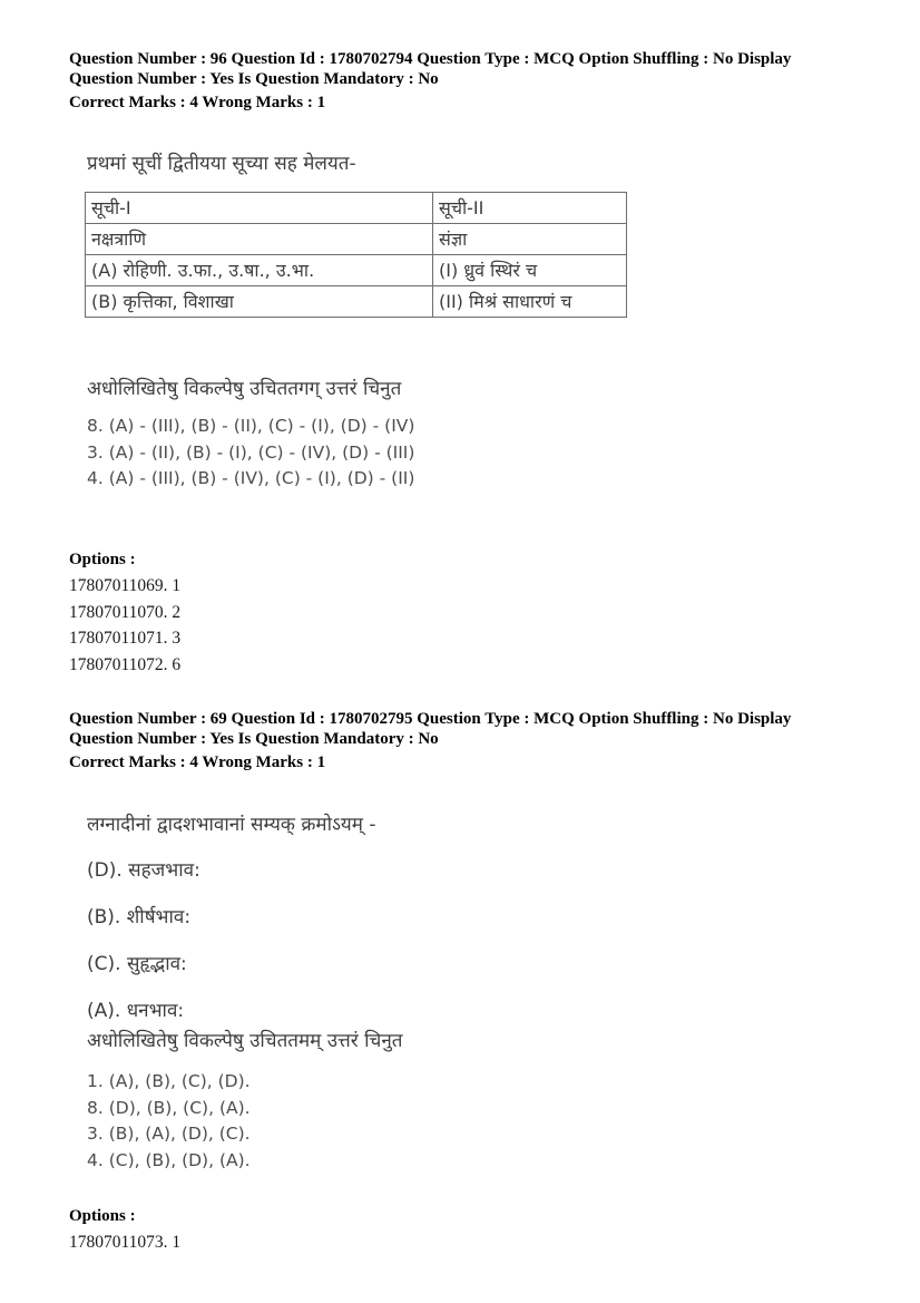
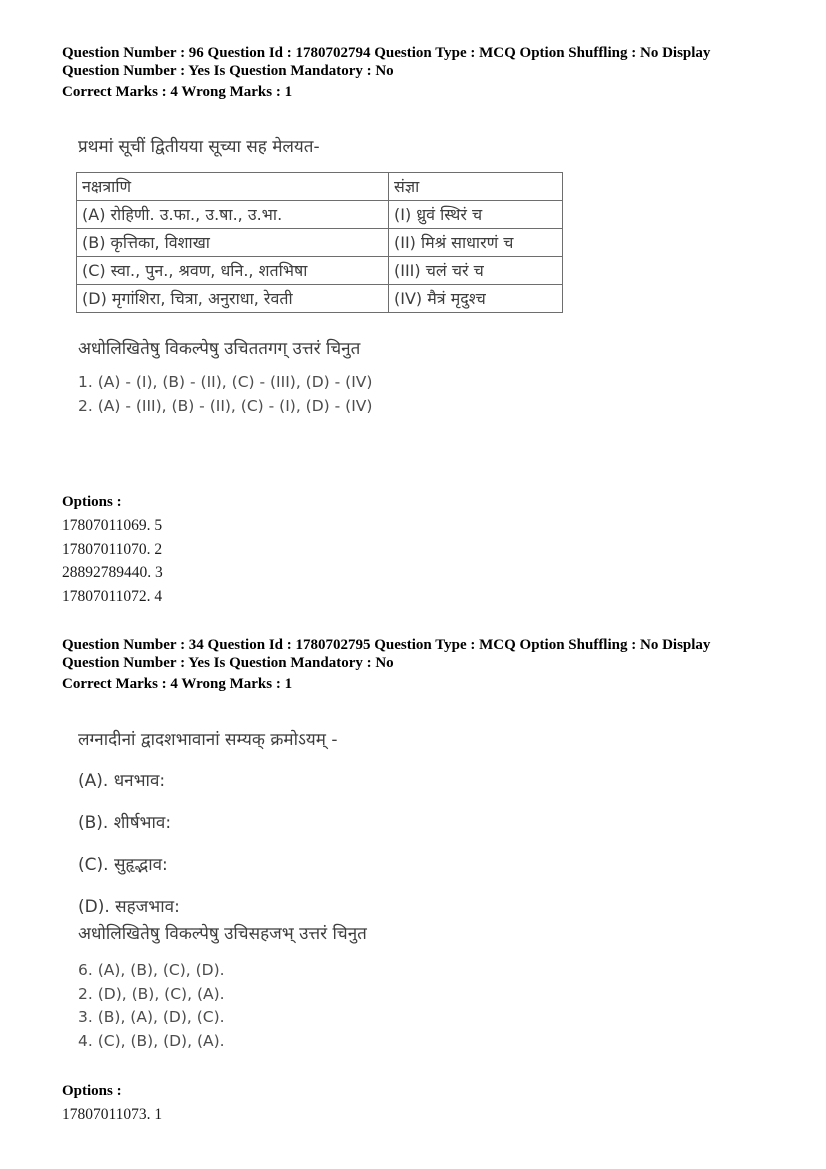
  Question Number : 96 Question Id : 1780702794 Question Type : MCQ Option Shuffling : No Display
  Question Number : Yes Is Question Mandatory : No
  Correct Marks : 4 Wrong Marks : 1
  प्रथमां सूचीं द्वितीयया सूच्या सह मेलयत-
- सूची-I	सूची-II
  नक्षत्राणि	संज्ञा
  (A) रोहिणी. उ.फा., उ.षा., उ.भा.	(I) ध्रुवं स्थिरं च
  (B) कृत्तिका, विशाखा	(II) मिश्रं साधारणं च
+ (C) स्वा., पुन., श्रवण, धनि., शतभिषा	(III) चलं चरं च
+ (D) मृगांशिरा, चित्रा, अनुराधा, रेवती	(IV) मैत्रं मृदुश्च
  अधोलिखितेषु विकल्पेषु उचिततगग् उत्तरं चिनुत
+ 1. (A) - (I), (B) - (II), (C) - (III), (D) - (IV)
- 8. (A) - (III), (B) - (II), (C) - (I), (D) - (IV)
+ 2. (A) - (III), (B) - (II), (C) - (I), (D) - (IV)
- 3. (A) - (II), (B) - (I), (C) - (IV), (D) - (III)
- 4. (A) - (III), (B) - (IV), (C) - (I), (D) - (II)
  Options :
- 17807011069. 1
+ 17807011069. 5
  17807011070. 2
- 17807011071. 3
+ 28892789440. 3
- 17807011072. 6
+ 17807011072. 4
- Question Number : 69 Question Id : 1780702795 Question Type : MCQ Option Shuffling : No Display
+ Question Number : 34 Question Id : 1780702795 Question Type : MCQ Option Shuffling : No Display
  Question Number : Yes Is Question Mandatory : No
  Correct Marks : 4 Wrong Marks : 1
  लग्नादीनां द्वादशभावानां सम्यक् क्रमोऽयम् -
- (D). सहजभाव:
+ (A). धनभाव:
  (B). शीर्षभाव:
  (C). सुहृद्भाव:
- (A). धनभाव:
+ (D). सहजभाव:
- अधोलिखितेषु विकल्पेषु उचिततमम् उत्तरं चिनुत
+ अधोलिखितेषु विकल्पेषु उचिसहजभ् उत्तरं चिनुत
- 1. (A), (B), (C), (D).
+ 6. (A), (B), (C), (D).
- 8. (D), (B), (C), (A).
+ 2. (D), (B), (C), (A).
  3. (B), (A), (D), (C).
  4. (C), (B), (D), (A).
  Options :
  17807011073. 1
